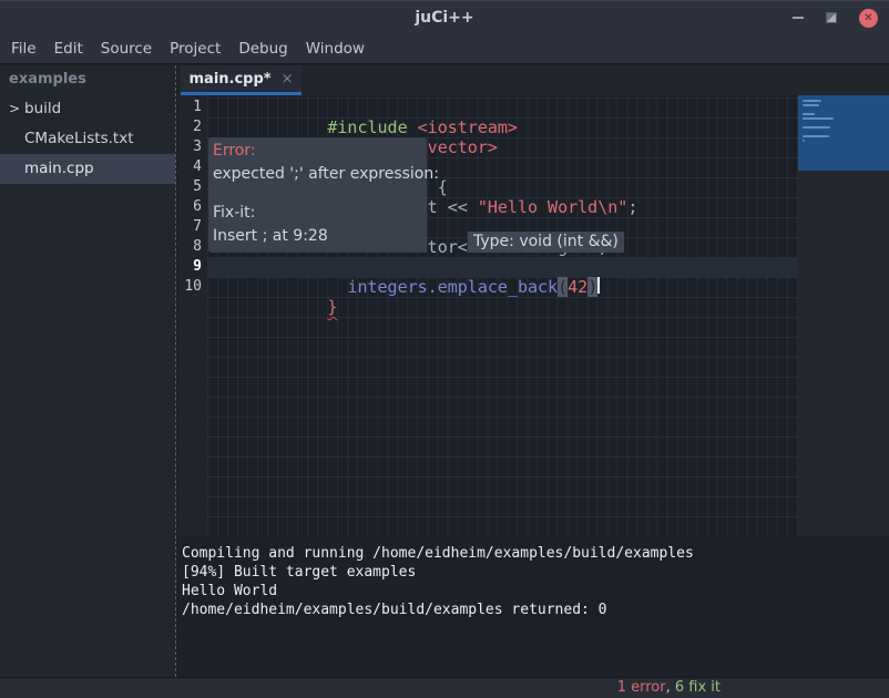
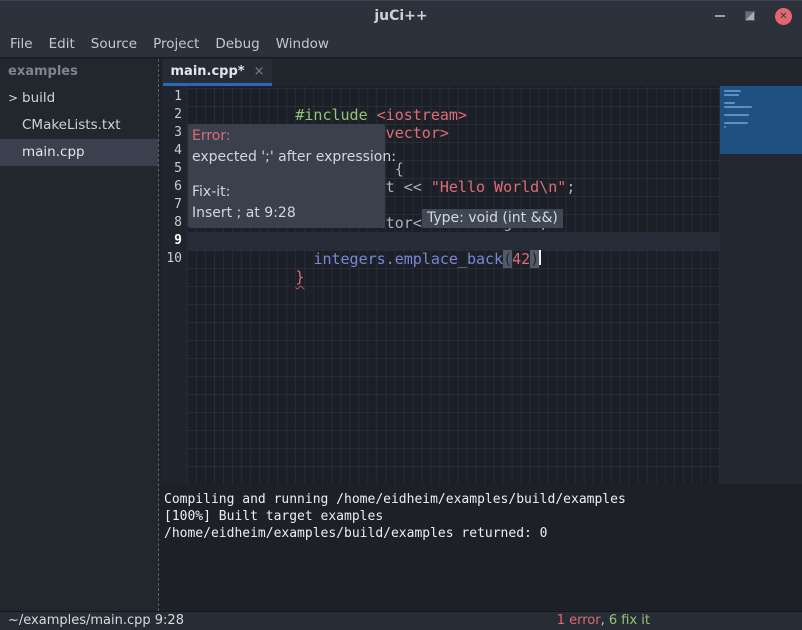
  juCi++
  ✕
  File
  Edit
  Source
  Project
  Debug
  Window
  examples
  >
  build
  CMakeLists.txt
  main.cpp
  main.cpp*
  ×
  1
  2
  3
  4
  5
  6
  7
  8
  9
  10
  #include <iostream>
  integers.emplace_back(42)
  }
  Error:
  expected ';' after expression:
  Fix-it:
  Insert ; at 9:28
  Type: void (int &&)
  Compiling and running /home/eidheim/examples/build/examples
- [94%] Built target examples
+ [100%] Built target examples
- Hello World
  /home/eidheim/examples/build/examples returned: 0
+ ~/examples/main.cpp 9:28
  1 error, 6 fix it
